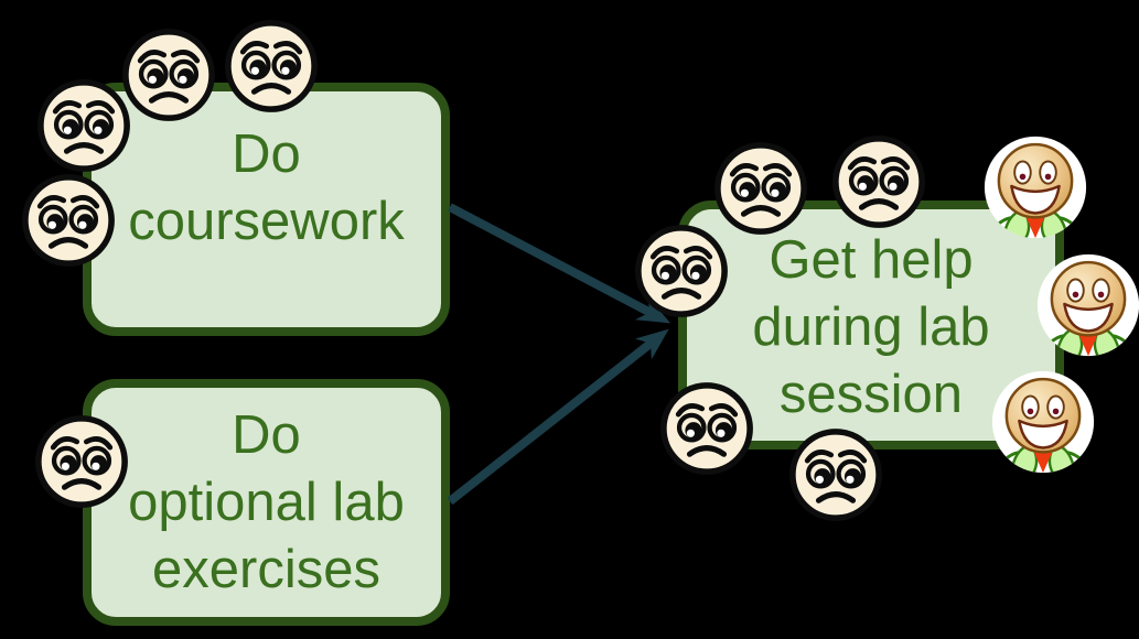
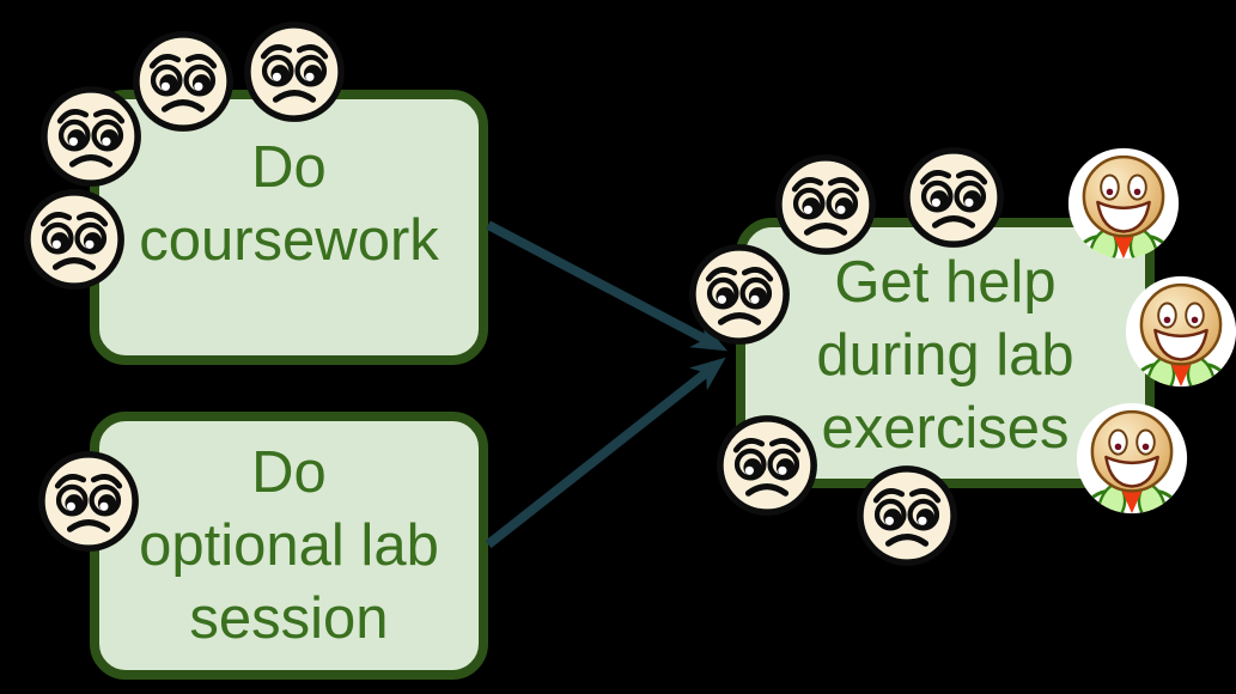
  Do
  coursework
  Do
  optional lab
- exercises
+ session
  Get help
  during lab
- session
+ exercises
